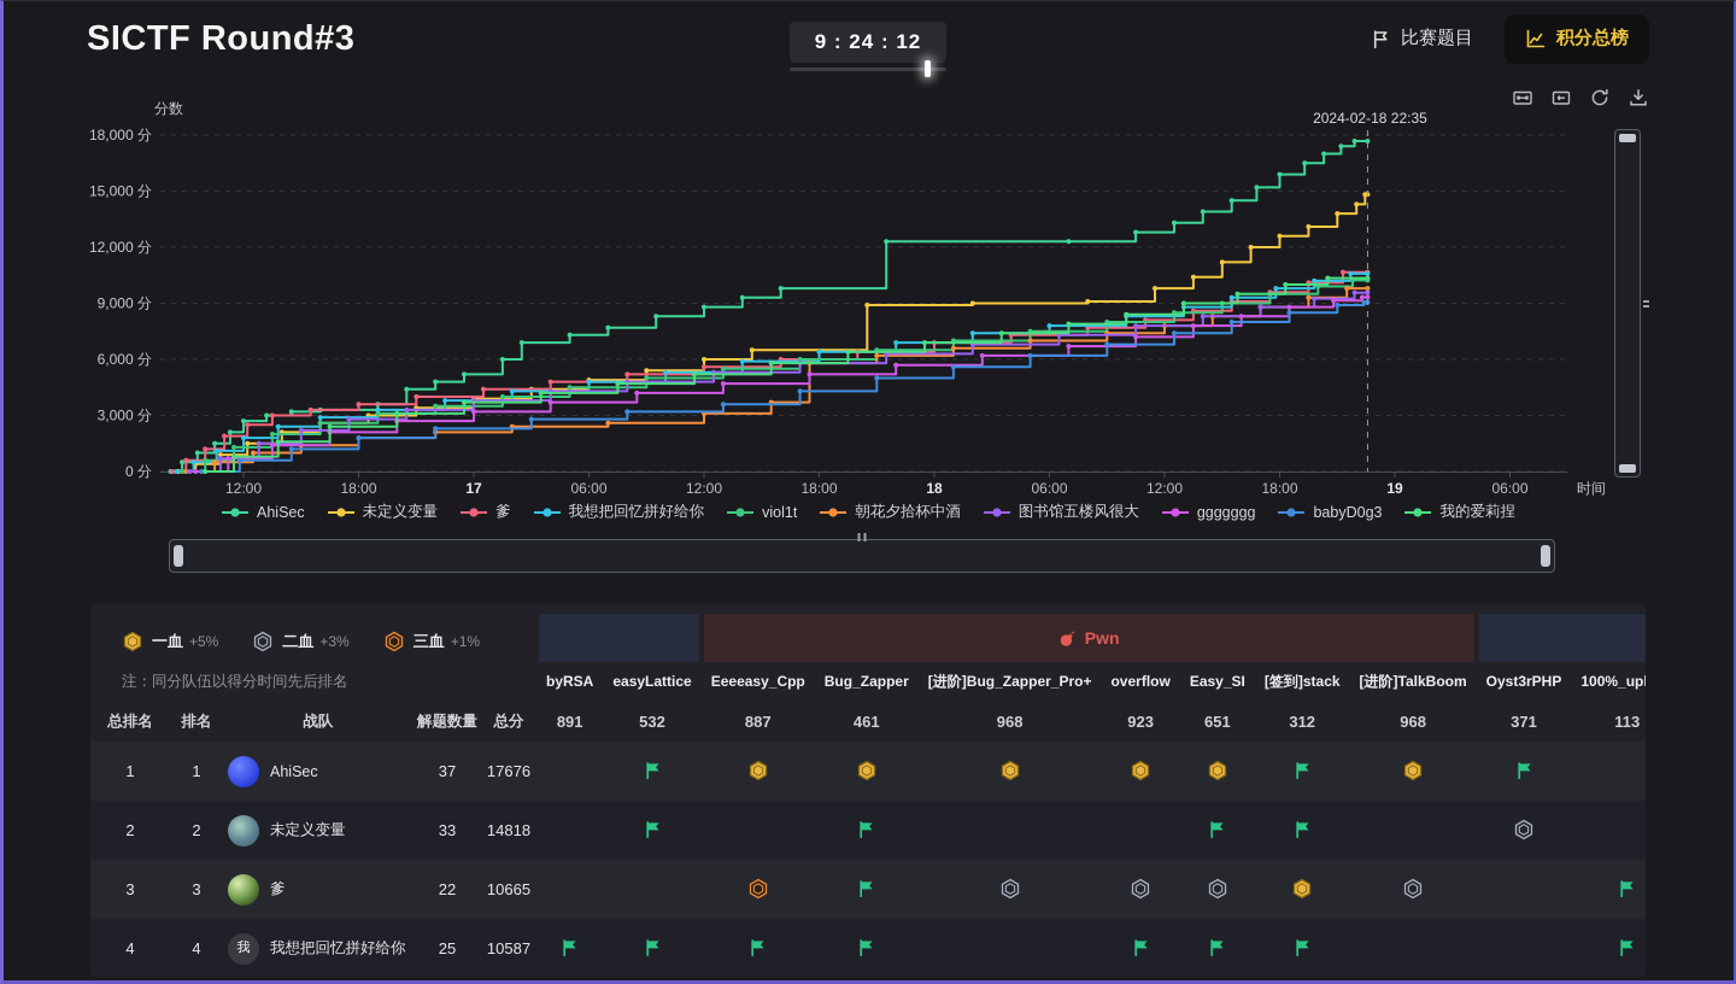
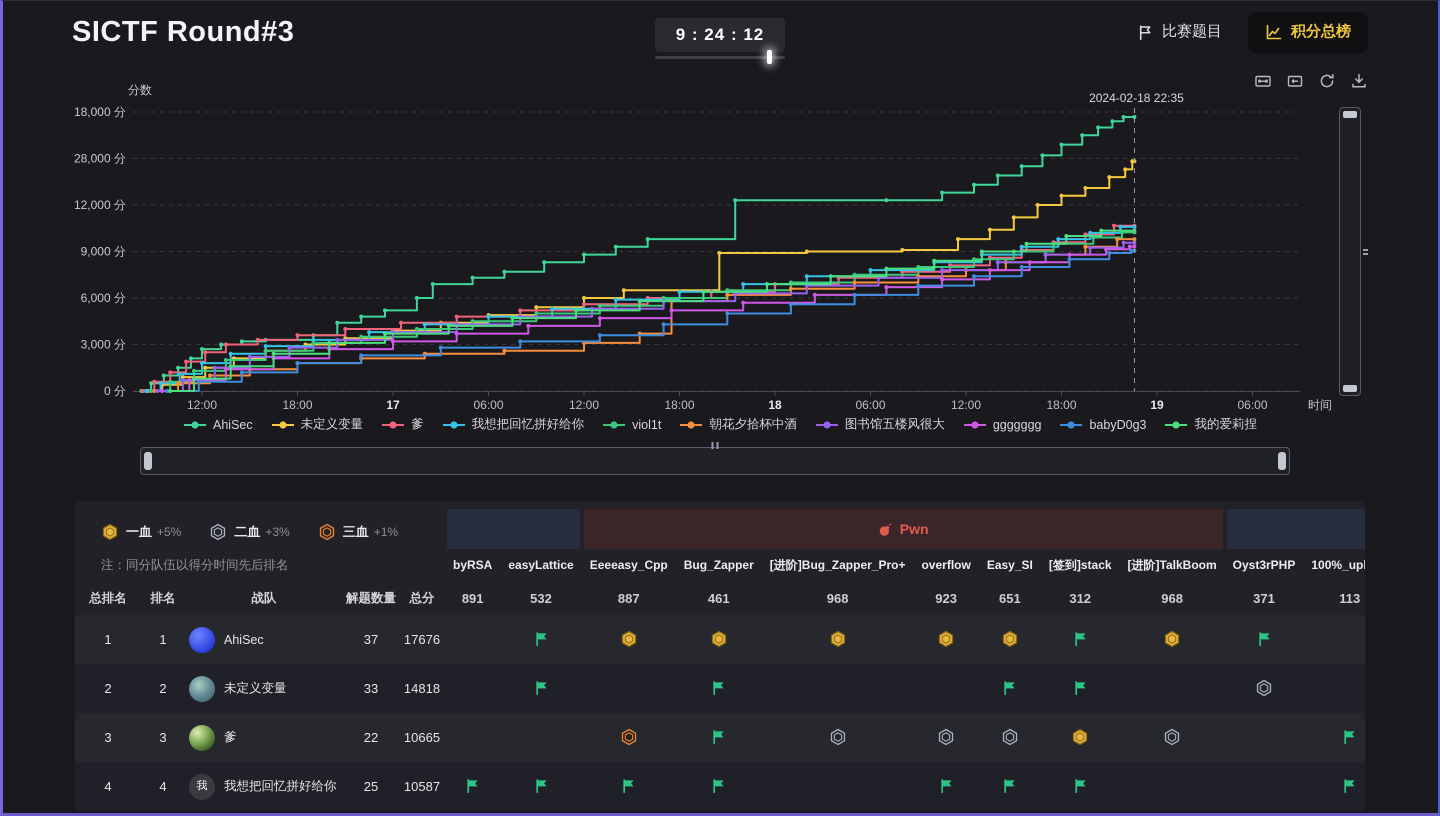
  SICTF Round#3
  9 : 24 : 12
  比赛题目
  积分总榜
  0 分
  3,000 分
  6,000 分
  9,000 分
  12,000 分
- 15,000 分
+ 28,000 分
  18,000 分
  12:00
  18:00
  17
  06:00
  12:00
  18:00
  18
  06:00
  12:00
  18:00
  19
  06:00
  时间
  分数
  2024-02-18 22:35
  AhiSec
  未定义变量
  爹
  我想把回忆拼好给你
  viol1t
  朝花夕拾杯中酒
  图书馆五楼风很大
  ggggggg
  babyD0g3
  我的爱莉捏
  一血
  +5%
  二血
  +3%
  三血
  +1%
  注：同分队伍以得分时间先后排名
  总排名
  排名
  战队
  解题数量
  总分
  	Pwn
  byRSA	easyLattice	Eeeeasy_Cpp	Bug_Zapper	[进阶]Bug_Zapper_Pro+	overflow	Easy_SI	[签到]stack	[进阶]TalkBoom	Oyst3rPHP	100%_up
  891	532	887	461	968	923	651	312	968	371	113
  1
  1
  AhiSec
  37
  17676
  2
  2
  未定义变量
  33
  14818
  3
  3
  爹
  22
  10665
  4
  4
  我
  我想把回忆拼好给你
  25
  10587
